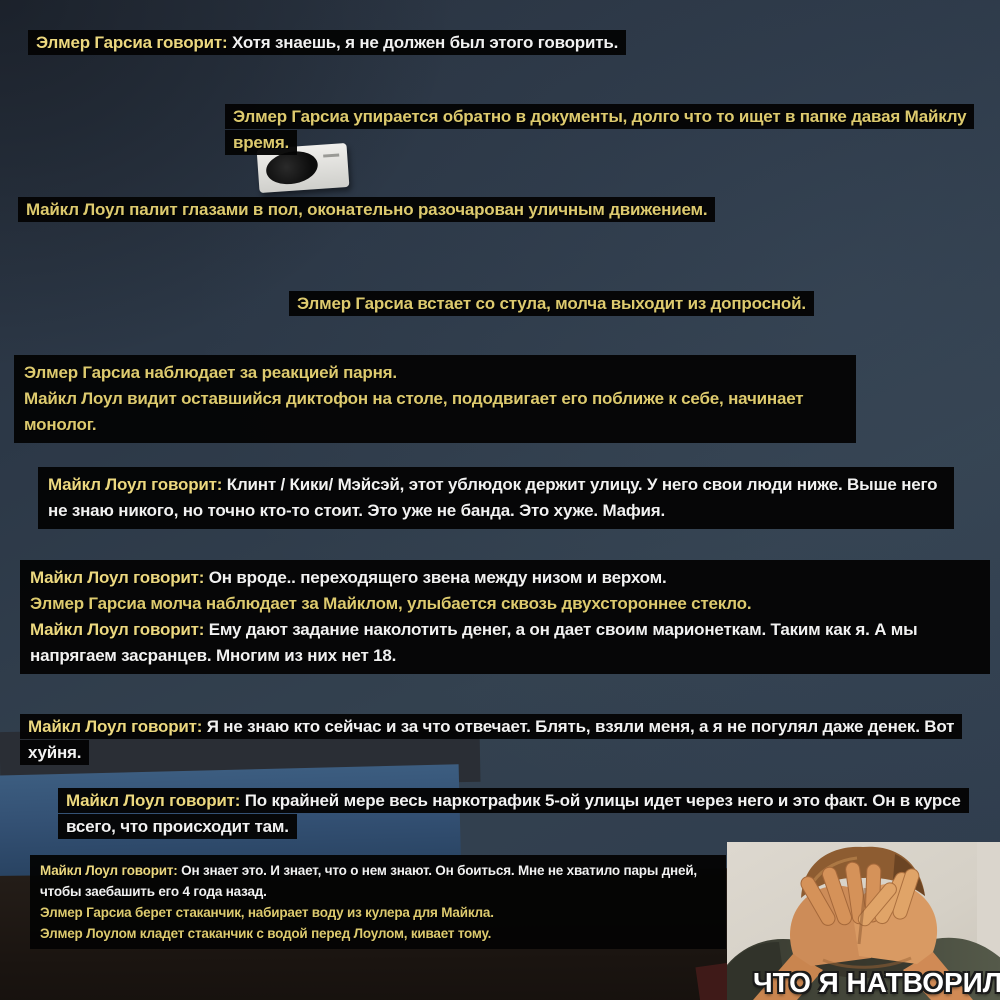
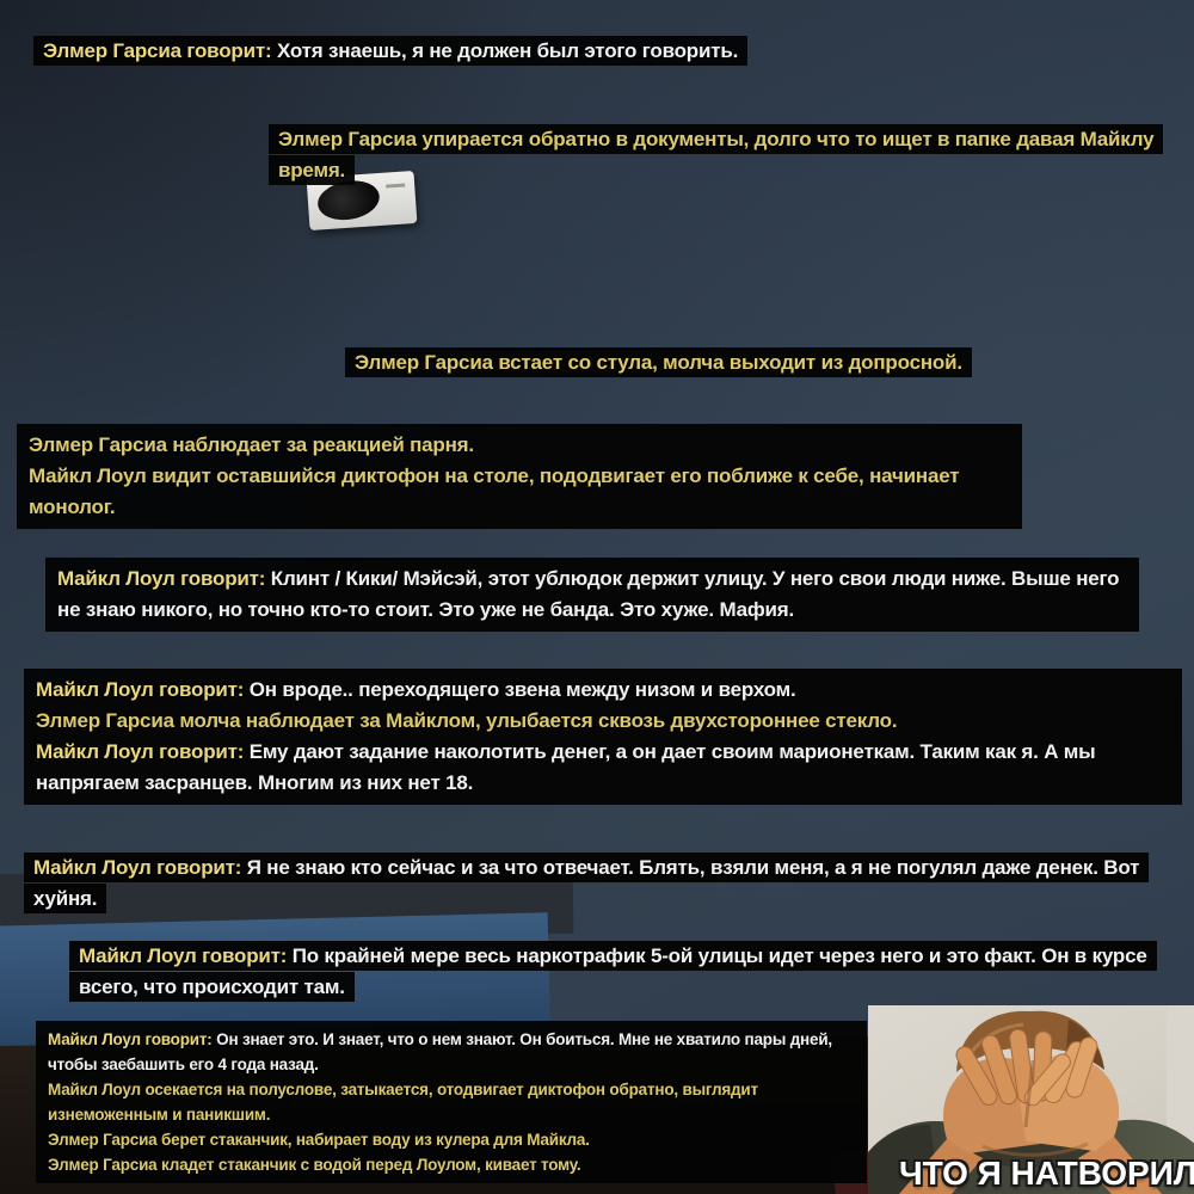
  Элмер Гарсиа говорит: Хотя знаешь, я не должен был этого говорить.
  Элмер Гарсиа упирается обратно в документы, долго что то ищет в папке давая Майклу время.
- Майкл Лоул палит глазами в пол, оконательно разочарован уличным движением.
  Элмер Гарсиа встает со стула, молча выходит из допросной.
  Элмер Гарсиа наблюдает за реакцией парня.
  Майкл Лоул видит оставшийся диктофон на столе, пододвигает его поближе к себе, начинает монолог.
  Майкл Лоул говорит: Клинт / Кики/ Мэйсэй, этот ублюдок держит улицу. У него свои люди ниже. Выше него не знаю никого, но точно кто-то стоит. Это уже не банда. Это хуже. Мафия.
  Майкл Лоул говорит: Он вроде.. переходящего звена между низом и верхом.
  Элмер Гарсиа молча наблюдает за Майклом, улыбается сквозь двухстороннее стекло.
  Майкл Лоул говорит: Ему дают задание наколотить денег, а он дает своим марионеткам. Таким как я. А мы напрягаем засранцев. Многим из них нет 18.
  Майкл Лоул говорит: Я не знаю кто сейчас и за что отвечает. Блять, взяли меня, а я не погулял даже денек. Вот хуйня.
  Майкл Лоул говорит: По крайней мере весь наркотрафик 5-ой улицы идет через него и это факт. Он в курсе всего, что происходит там.
  Майкл Лоул говорит: Он знает это. И знает, что о нем знают. Он боиться. Мне не хватило пары дней, чтобы заебашить его 4 года назад.
+ Майкл Лоул осекается на полуслове, затыкается, отодвигает диктофон обратно, выглядит изнеможенным и паникшим.
  Элмер Гарсиа берет стаканчик, набирает воду из кулера для Майкла.
- Элмер Лоулом кладет стаканчик с водой перед Лоулом, кивает тому.
+ Элмер Гарсиа кладет стаканчик с водой перед Лоулом, кивает тому.
  ЧТО Я НАТВОРИЛ
